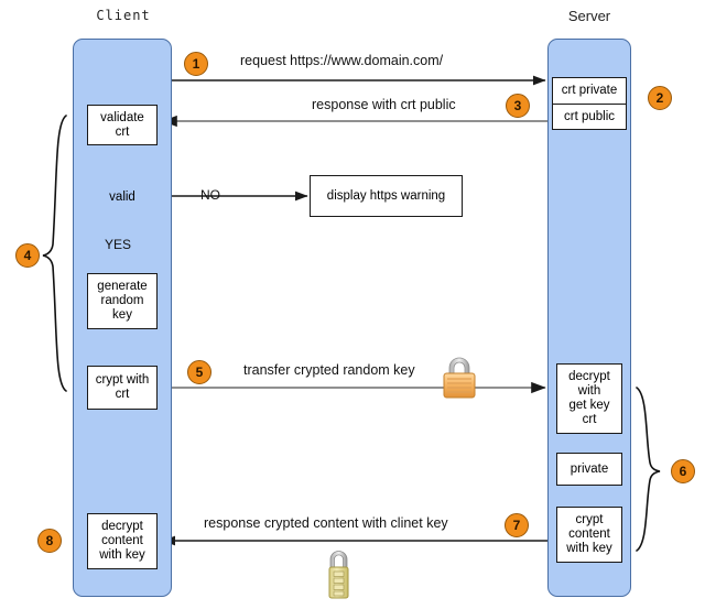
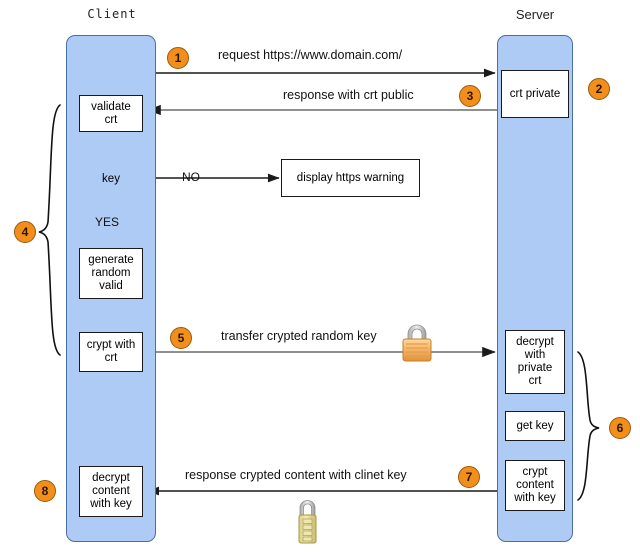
  Client
  Server
  validate
  crt
- valid
+ key
  YES
  NO
  generate
  random
- key
+ valid
  crypt with
  crt
  decrypt
  content
  with key
  display https warning
  crt private
- crt public
  decrypt
  with
- get key
+ private
  crt
- private
+ get key
  crypt
  content
  with key
  request https://www.domain.com/
  response with crt public
  transfer crypted random key
  response crypted content with clinet key
  1
  2
  3
  4
  5
  6
  7
  8
